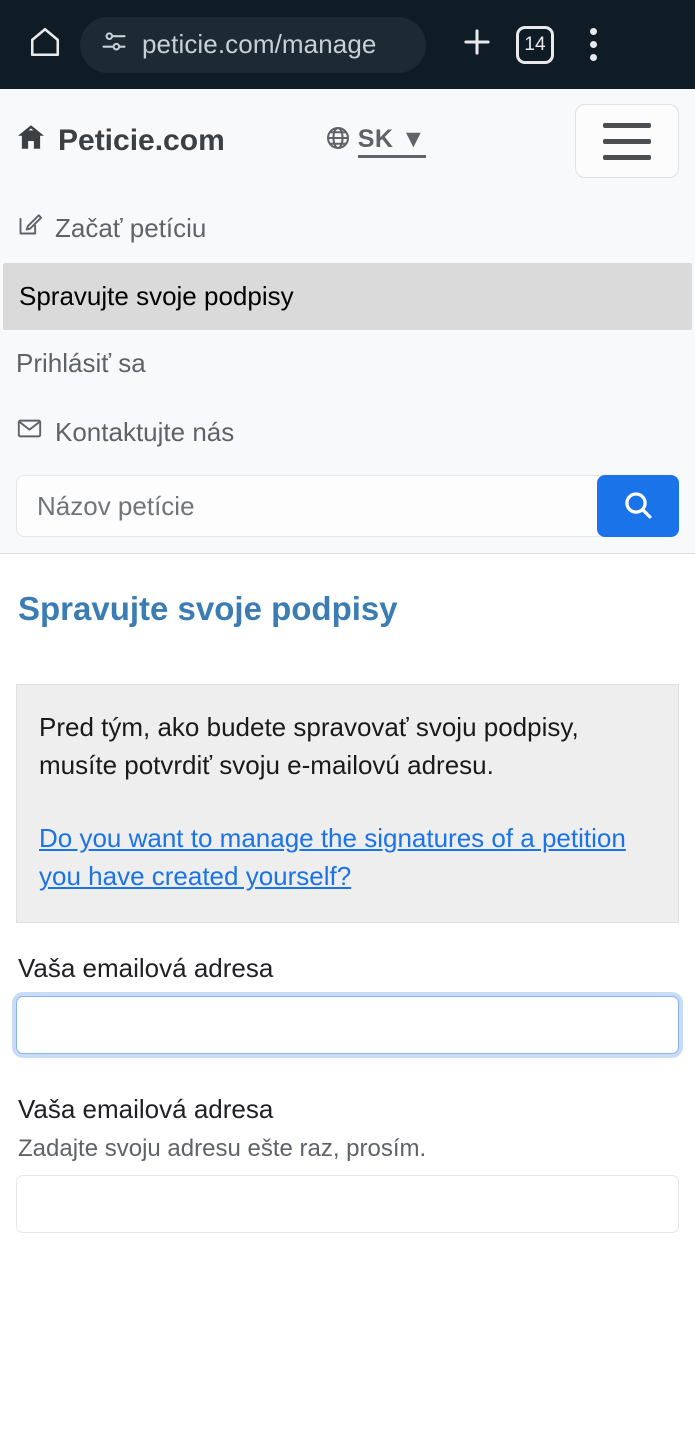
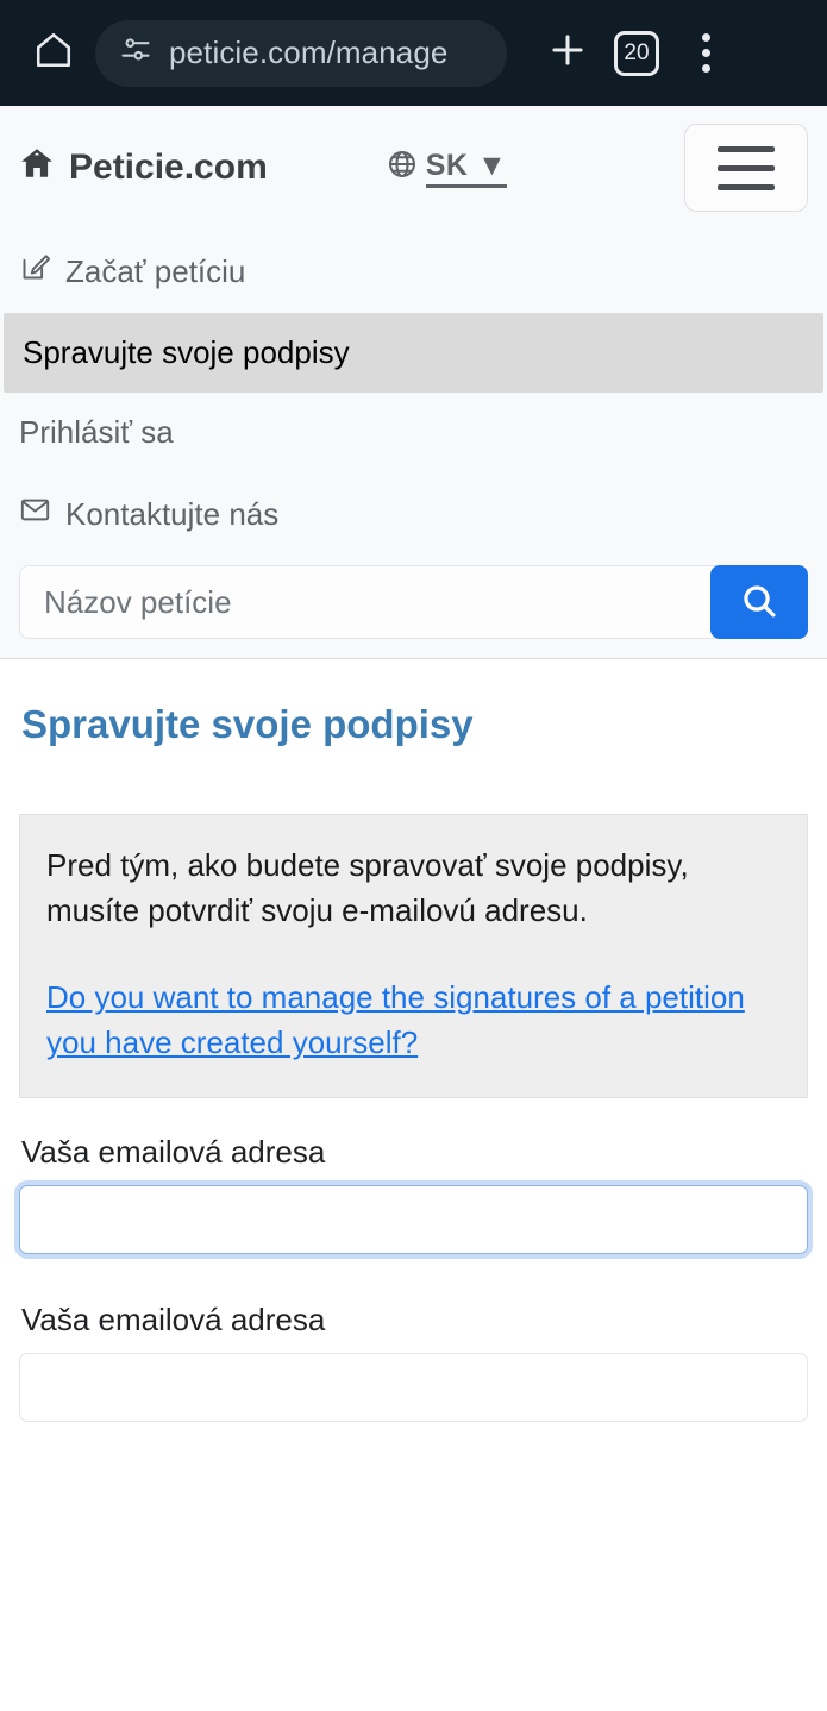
  peticie.com/manage
- 14
+ 20
  Peticie.com
  SK ▼
  Začať petíciu
  Spravujte svoje podpisy
  Prihlásiť sa
  Kontaktujte nás
  Názov petície
  Spravujte svoje podpisy
- Pred tým, ako budete spravovať svoju podpisy, musíte potvrdiť svoju e-mailovú adresu.
+ Pred tým, ako budete spravovať svoje podpisy, musíte potvrdiť svoju e-mailovú adresu.
  Do you want to manage the signatures of a petition you have created yourself?
  Vaša emailová adresa
  Vaša emailová adresa
- Zadajte svoju adresu ešte raz, prosím.
